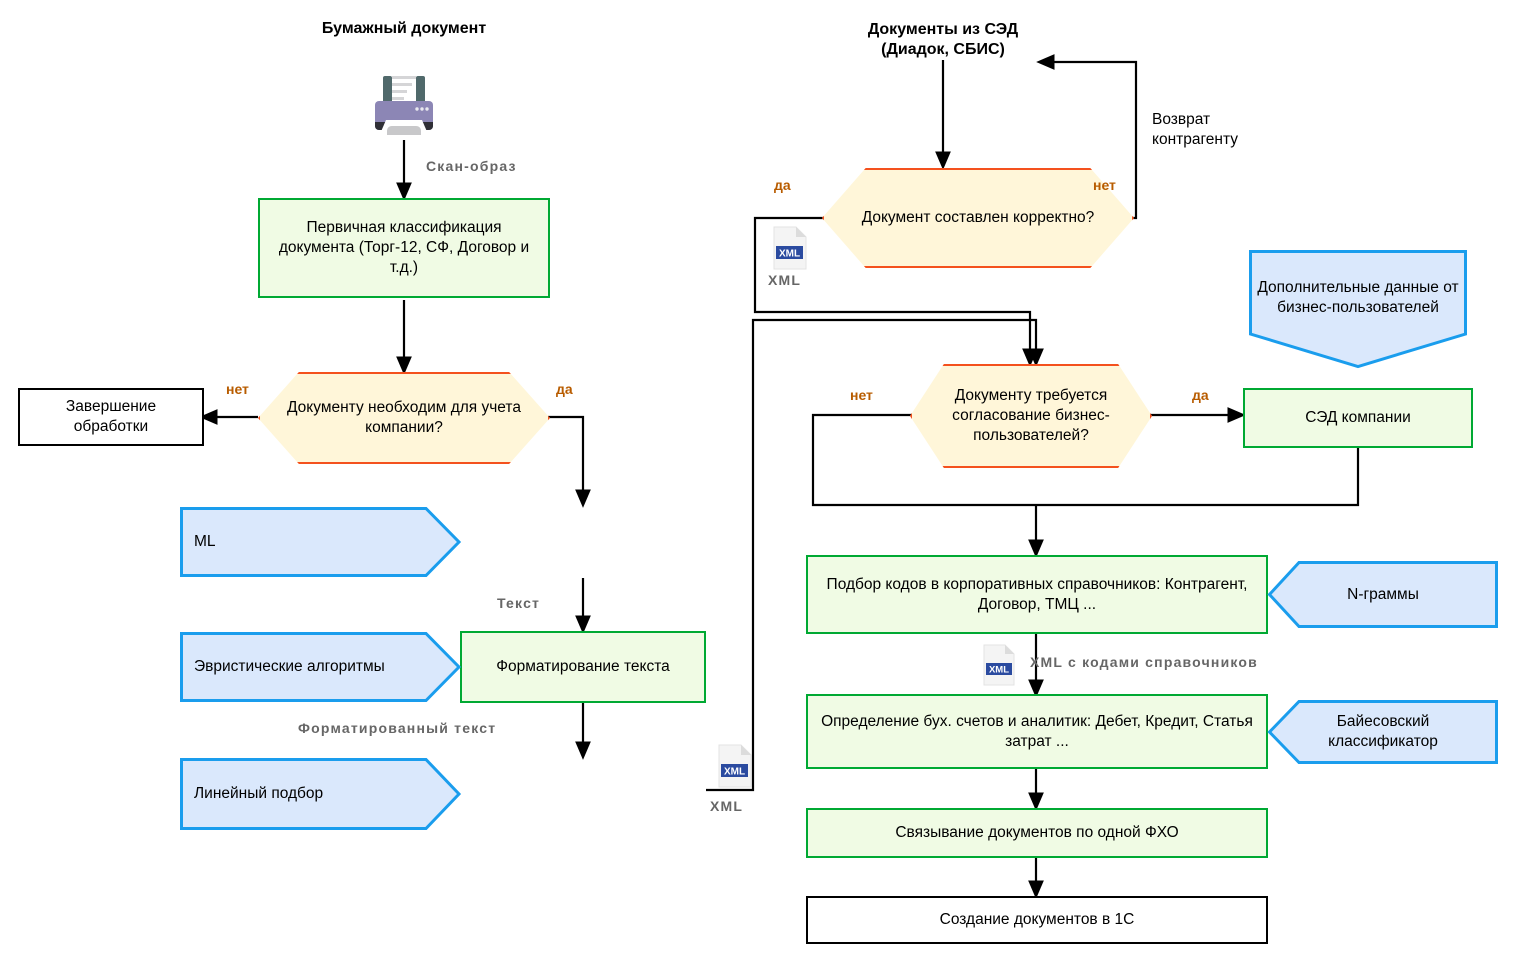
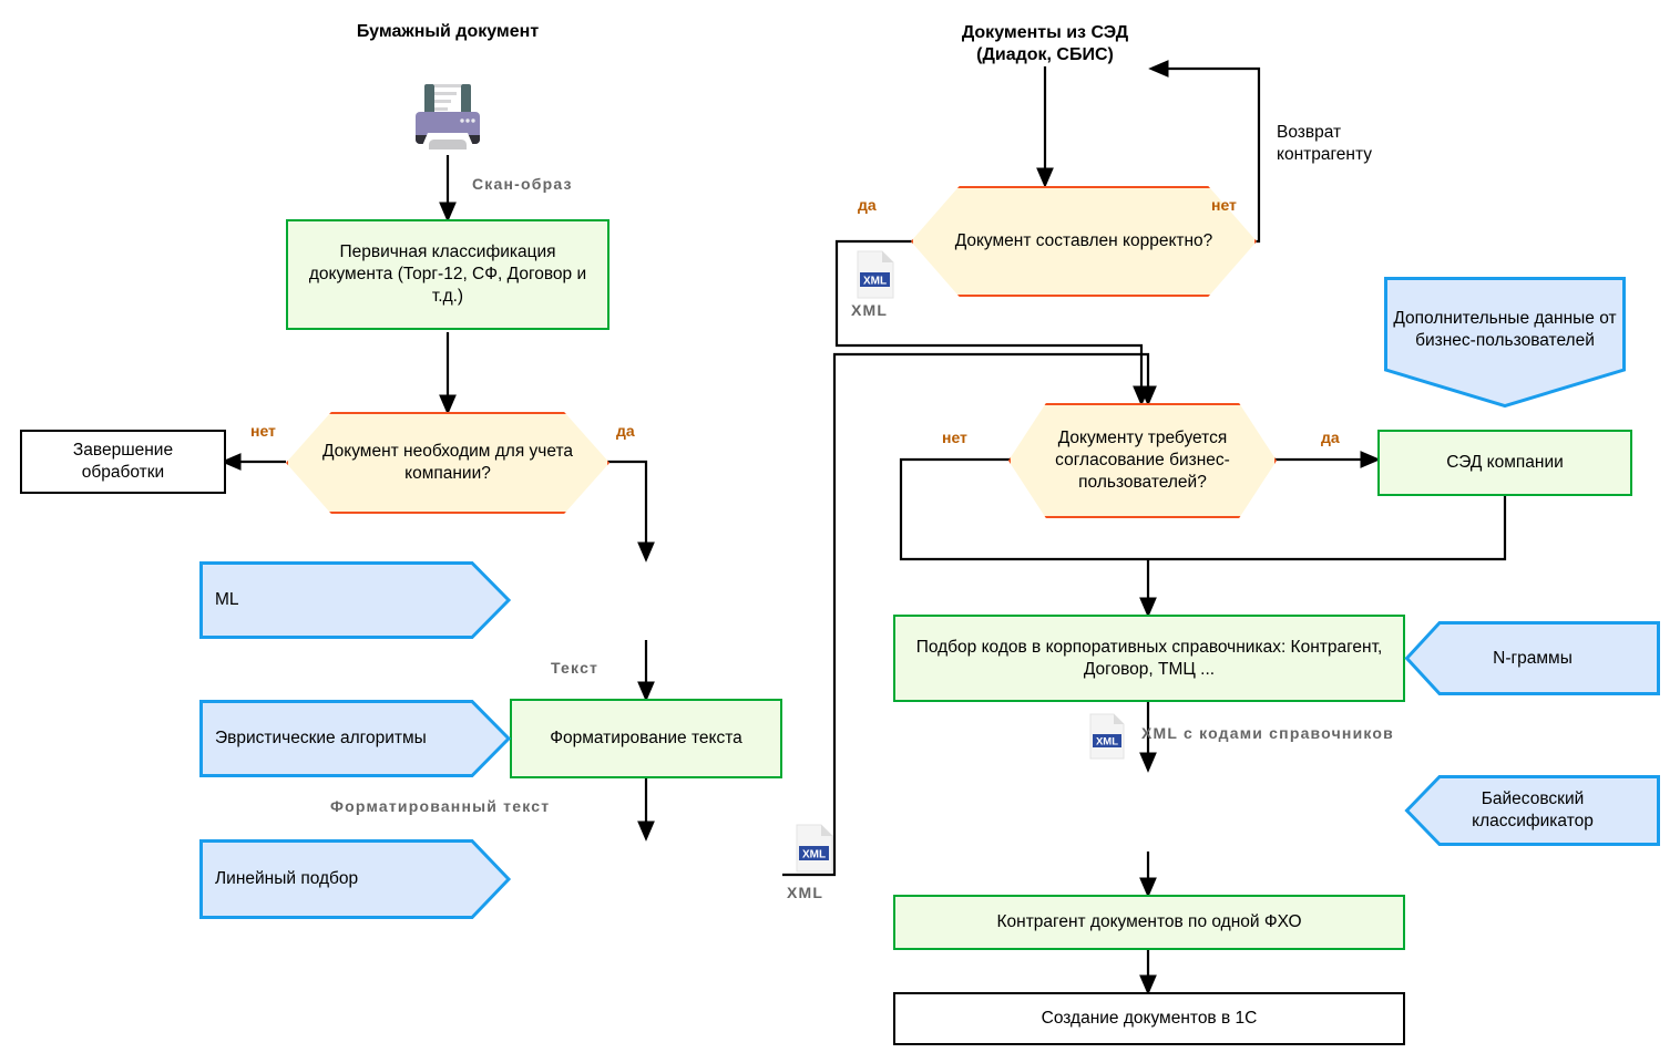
  Бумажный документ
  Документы из СЭД
  (Диадок, СБИС)
  Скан-образ
  Первичная классификация документа (Торг-12, СФ, Договор и т.д.)
- Документу необходим для учета компании?
+ Документ необходим для учета компании?
  нет
  да
  Завершение обработки
  Текст
  Форматирование текста
  Форматированный текст
  ML
  Эвристические алгоритмы
  Линейный подбор
  XML
  XML
  Документ составлен корректно?
  да
  нет
  Возврат
  контрагенту
  XML
  XML
  Документу требуется согласование бизнес-пользователей?
  нет
  да
  Дополнительные данные от бизнес-пользователей
  СЭД компании
- Подбор кодов в корпоративных справочников: Контрагент, Договор, ТМЦ ...
+ Подбор кодов в корпоративных справочниках: Контрагент, Договор, ТМЦ ...
  N-граммы
  XML
  XML с кодами справочников
- Определение бух. счетов и аналитик: Дебет, Кредит, Статья затрат ...
  Байесовский классификатор
- Связывание документов по одной ФХО
+ Контрагент документов по одной ФХО
  Создание документов в 1С
